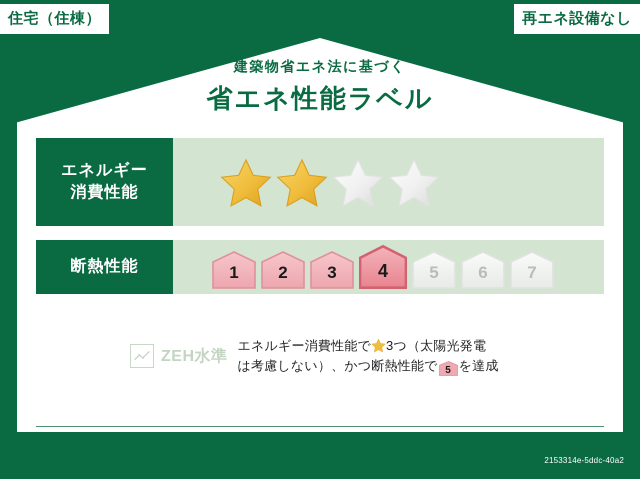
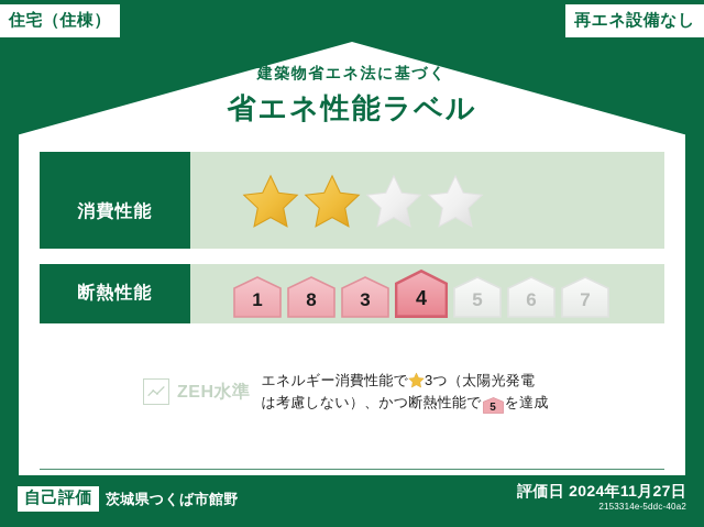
  住宅（住棟）
  再エネ設備なし
  建築物省エネ法に基づく
  省エネ性能ラベル
- エネルギー
  消費性能
  断熱性能
  1
- 2
+ 8
  3
  4
  5
  6
  7
  ZEH水準
  エネルギー消費性能で 3つ（太陽光発電
  は考慮しない）、かつ断熱性能で
  5
  を達成
+ 自己評価
+ 茨城県つくば市館野
+ 評価日 2024年11月27日
  2153314e-5ddc-40a2
